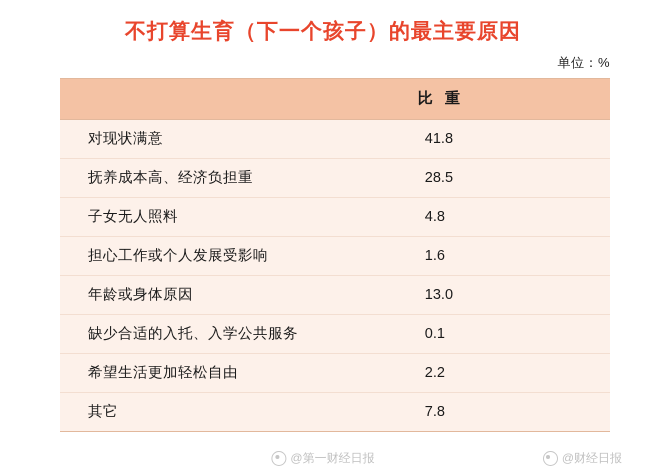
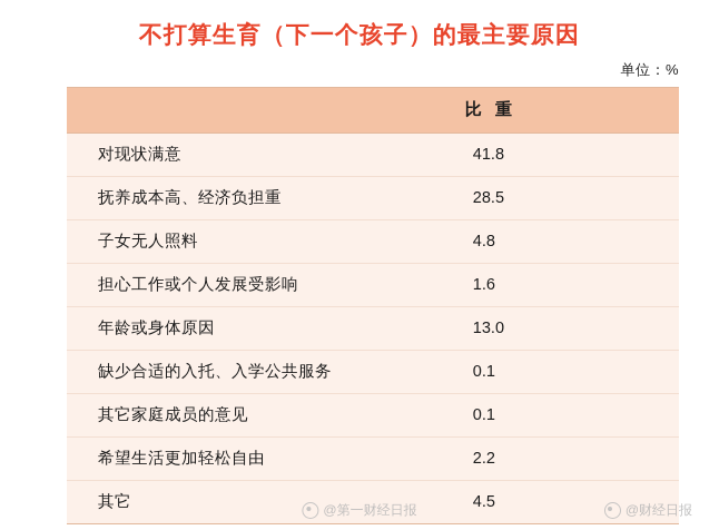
  不打算生育（下一个孩子）的最主要原因
  单位：%
  	比 重
  对现状满意	41.8
  抚养成本高、经济负担重	28.5
  子女无人照料	4.8
  担心工作或个人发展受影响	1.6
  年龄或身体原因	13.0
  缺少合适的入托、入学公共服务	0.1
+ 其它家庭成员的意见	0.1
  希望生活更加轻松自由	2.2
- 其它	7.8
+ 其它	4.5
  @第一财经日报
  @财经日报
